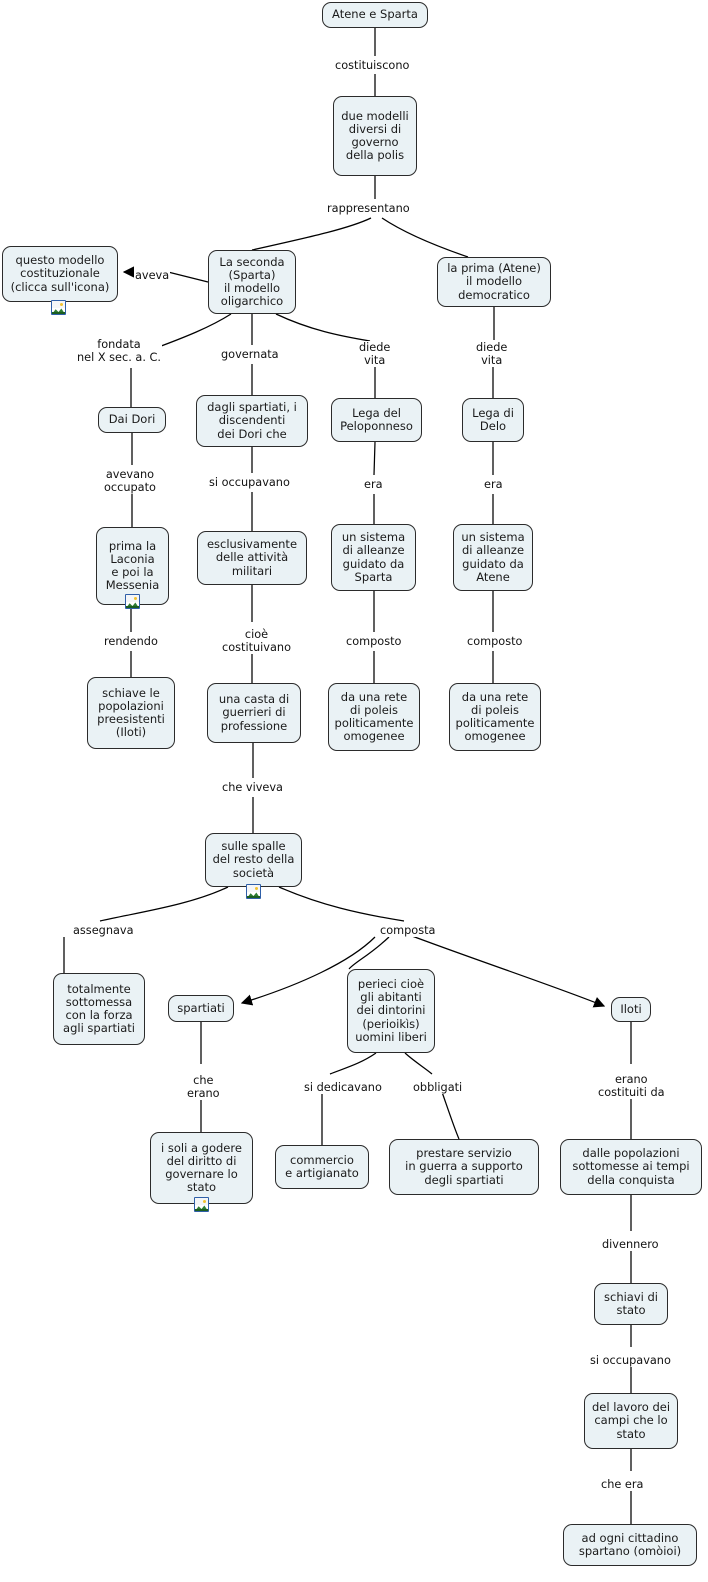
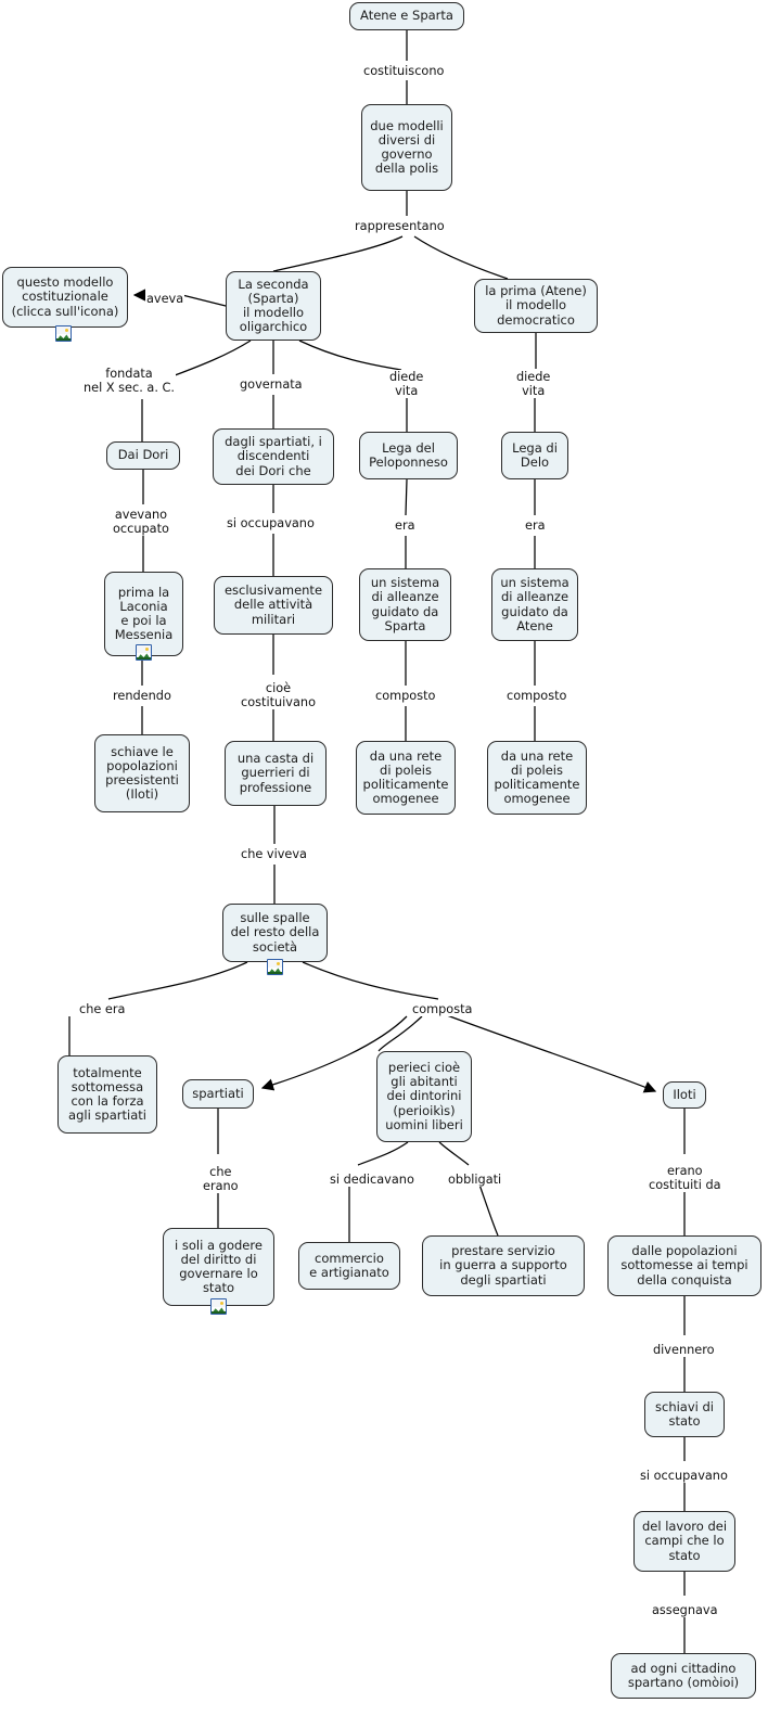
  Atene e Sparta
  due modelli
  diversi di
  governo
  della polis
  La seconda
  (Sparta)
  il modello
  oligarchico
  la prima (Atene)
  il modello
  democratico
  questo modello
  costituzionale
  (clicca sull'icona)
  Dai Dori
  dagli spartiati, i
  discendenti
  dei Dori che
  Lega del
  Peloponneso
  Lega di
  Delo
  prima la
  Laconia
  e poi la
  Messenia
  esclusivamente
  delle attività
  militari
  un sistema
  di alleanze
  guidato da
  Sparta
  un sistema
  di alleanze
  guidato da
  Atene
  schiave le
  popolazioni
  preesistenti
  (Iloti)
  una casta di
  guerrieri di
  professione
  da una rete
  di poleis
  politicamente
  omogenee
  da una rete
  di poleis
  politicamente
  omogenee
  sulle spalle
  del resto della
  società
  totalmente
  sottomessa
  con la forza
  agli spartiati
  spartiati
  perieci cioè
  gli abitanti
  dei dintorini
  (perioikìs)
  uomini liberi
  Iloti
  i soli a godere
  del diritto di
  governare lo
  stato
  commercio
  e artigianato
  prestare servizio
  in guerra a supporto
  degli spartiati
  dalle popolazioni
  sottomesse ai tempi
  della conquista
  schiavi di
  stato
  del lavoro dei
  campi che lo
  stato
  ad ogni cittadino
  spartano (omòioi)
  costituiscono
  rappresentano
  aveva
  fondata
  nel X sec. a. C.
  governata
  diede
  vita
  diede
  vita
  avevano
  occupato
  si occupavano
  era
  era
  rendendo
  cioè
  costituivano
  composto
  composto
  che viveva
- assegnava
+ che era
  composta
  che
  erano
  si dedicavano
  obbligati
  erano
  costituiti da
  divennero
  si occupavano
- che era
+ assegnava
